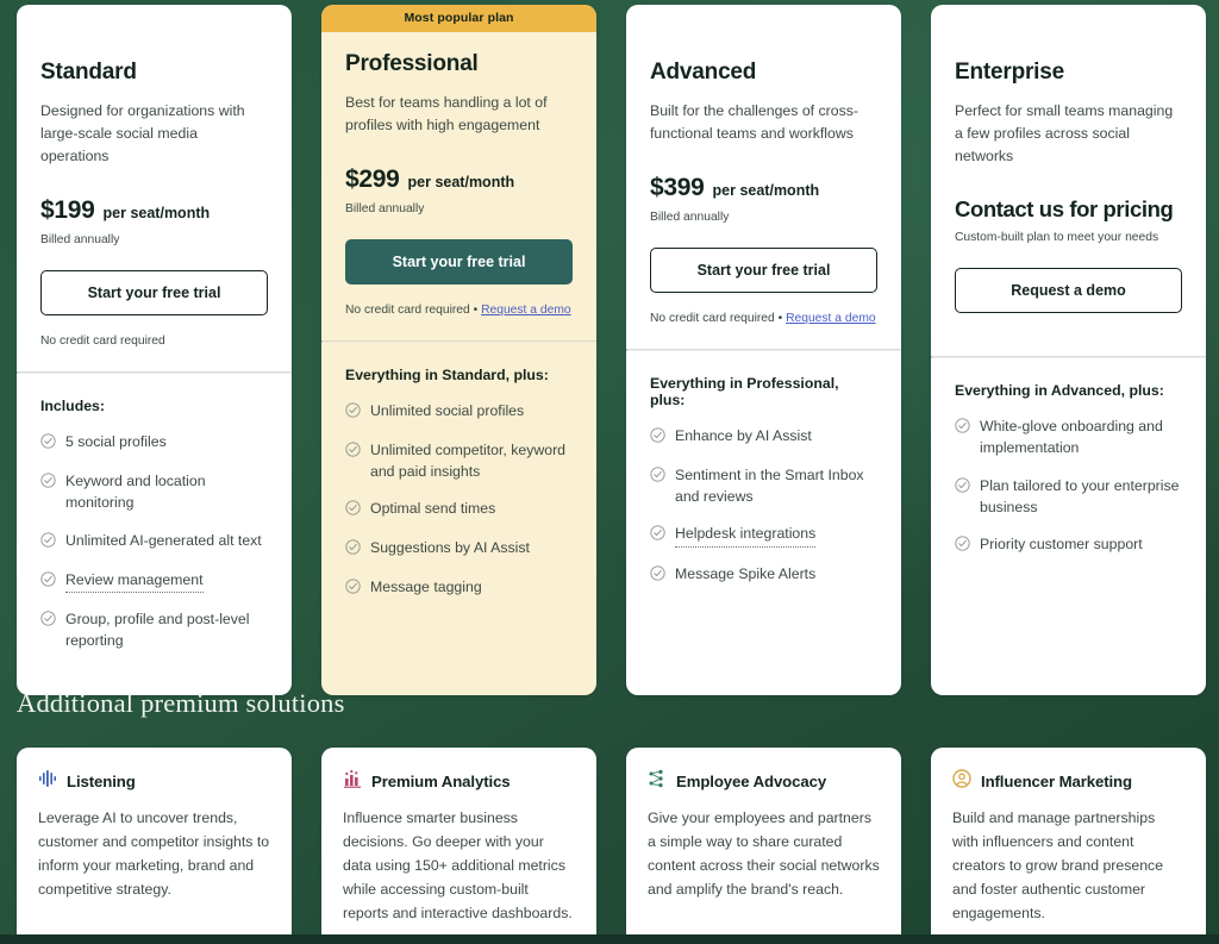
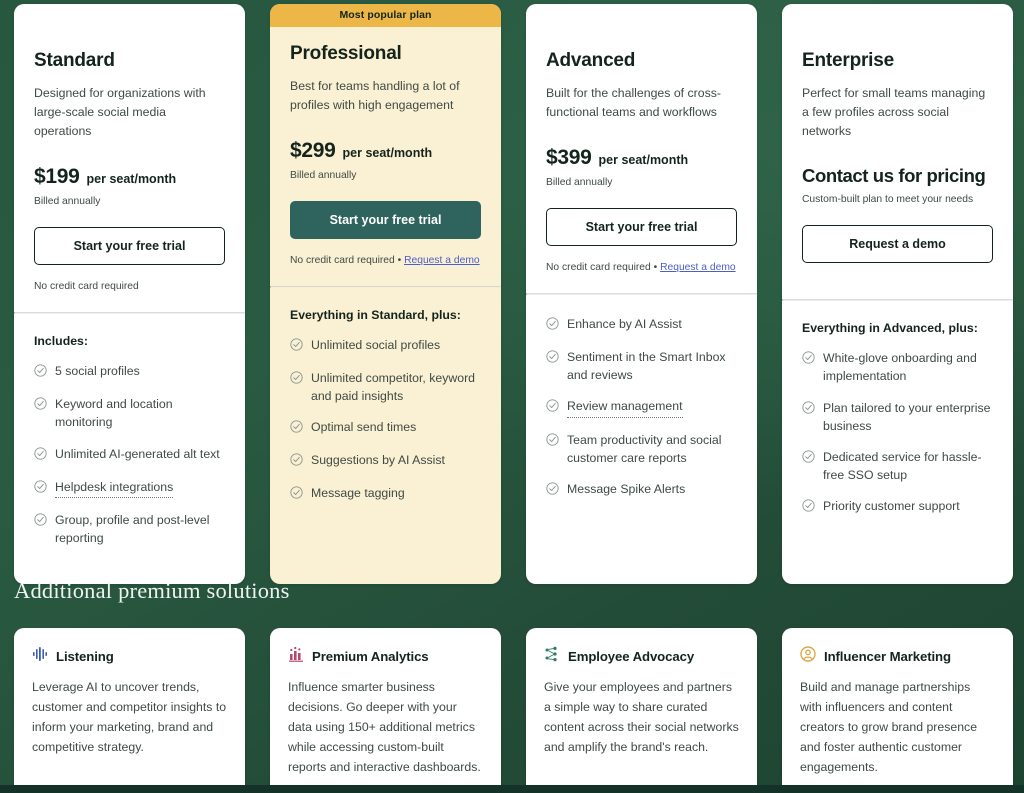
  Standard
  Designed for organizations with large-scale social media operations
  $199
  per seat/month
  Billed annually
  Start your free trial
  No credit card required
  Includes:
  5 social profiles
  Keyword and location monitoring
  Unlimited AI-generated alt text
- Review management
+ Helpdesk integrations
  Group, profile and post-level reporting
  Most popular plan
  Professional
  Best for teams handling a lot of profiles with high engagement
  $299
  per seat/month
  Billed annually
  Start your free trial
  No credit card required • Request a demo
  Everything in Standard, plus:
  Unlimited social profiles
  Unlimited competitor, keyword and paid insights
  Optimal send times
  Suggestions by AI Assist
  Message tagging
  Advanced
  Built for the challenges of cross-functional teams and workflows
  $399
  per seat/month
  Billed annually
  Start your free trial
  No credit card required • Request a demo
- Everything in Professional, plus:
  Enhance by AI Assist
  Sentiment in the Smart Inbox and reviews
- Helpdesk integrations
+ Review management
+ Team productivity and social customer care reports
  Message Spike Alerts
  Enterprise
  Perfect for small teams managing a few profiles across social networks
  Contact us for pricing
  Custom-built plan to meet your needs
  Request a demo
  Everything in Advanced, plus:
  White-glove onboarding and implementation
  Plan tailored to your enterprise business
+ Dedicated service for hassle-free SSO setup
  Priority customer support
  Additional premium solutions
  Listening
  Leverage AI to uncover trends, customer and competitor insights to inform your marketing, brand and competitive strategy.
  Premium Analytics
  Influence smarter business decisions. Go deeper with your data using 150+ additional metrics while accessing custom-built reports and interactive dashboards.
  Employee Advocacy
  Give your employees and partners a simple way to share curated content across their social networks and amplify the brand's reach.
  Influencer Marketing
  Build and manage partnerships with influencers and content creators to grow brand presence and foster authentic customer engagements.
